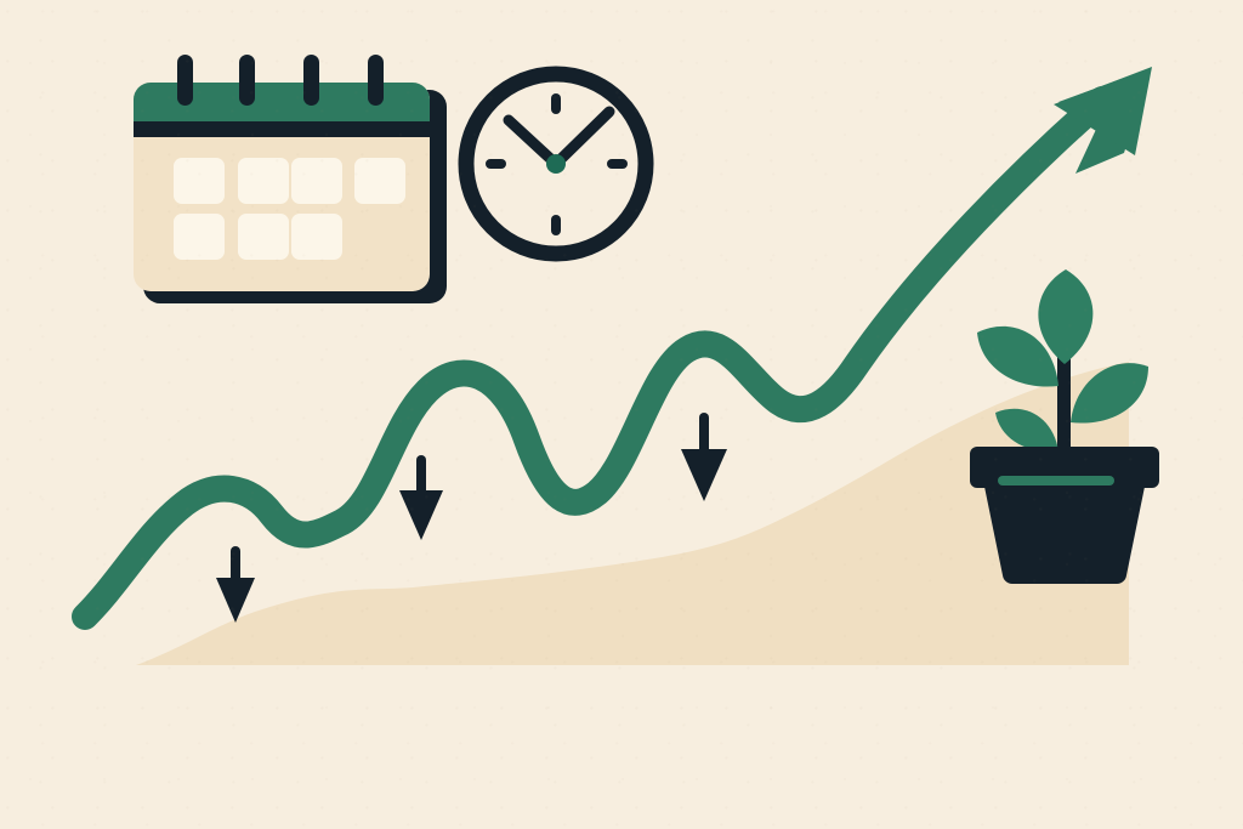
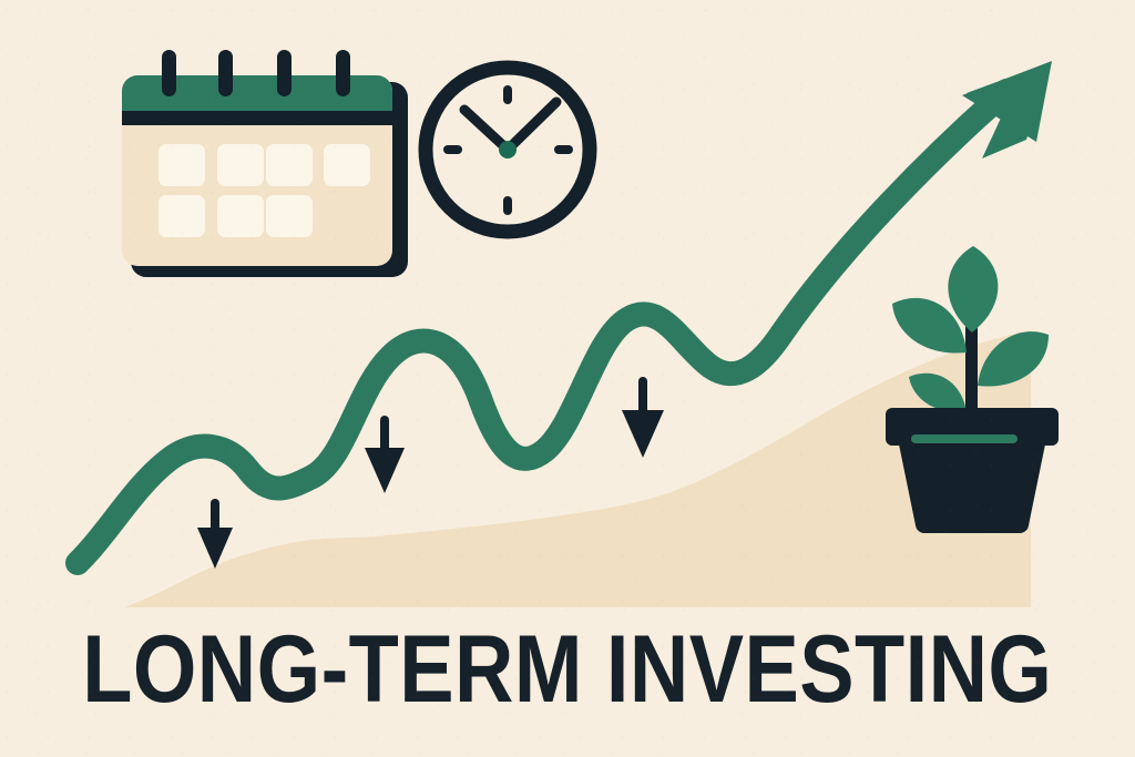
+ LONG-TERM INVESTING
